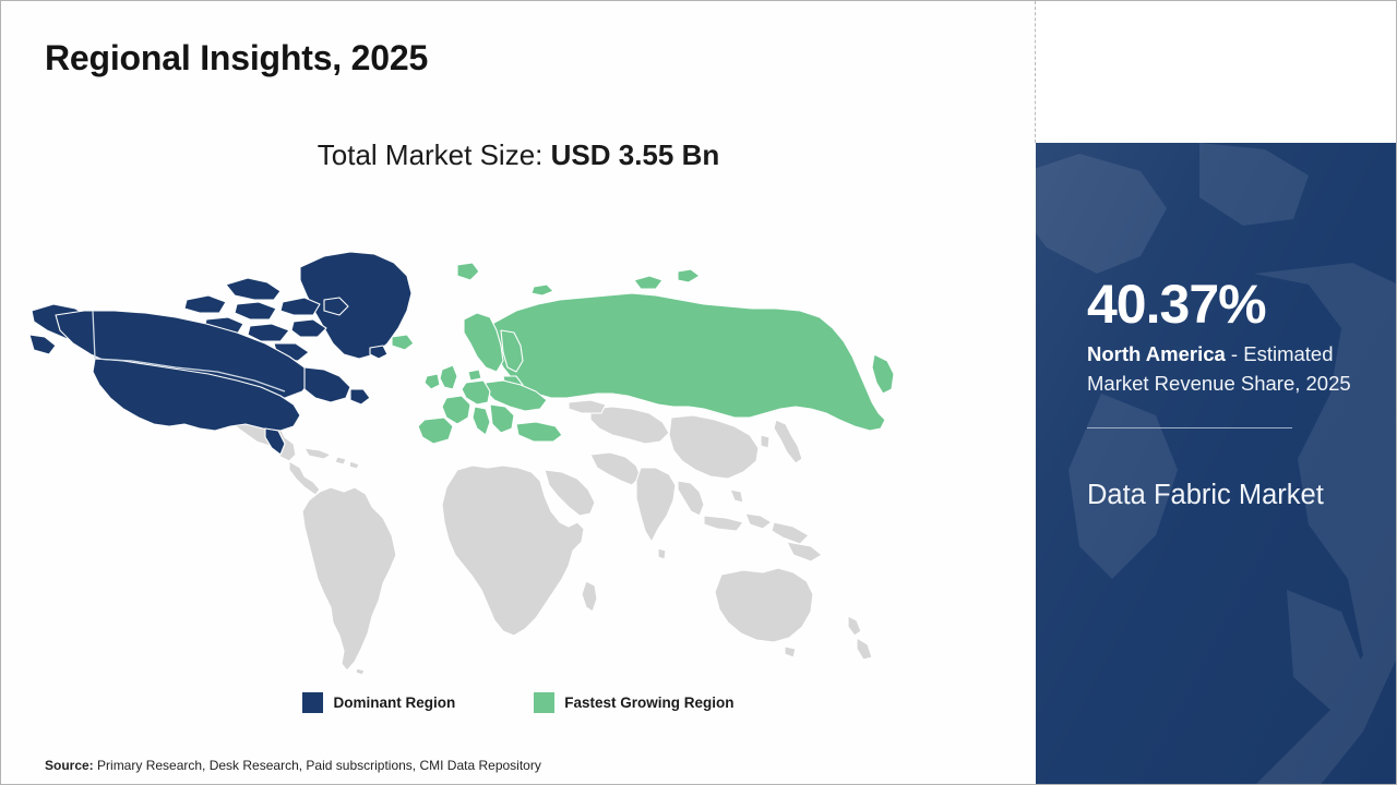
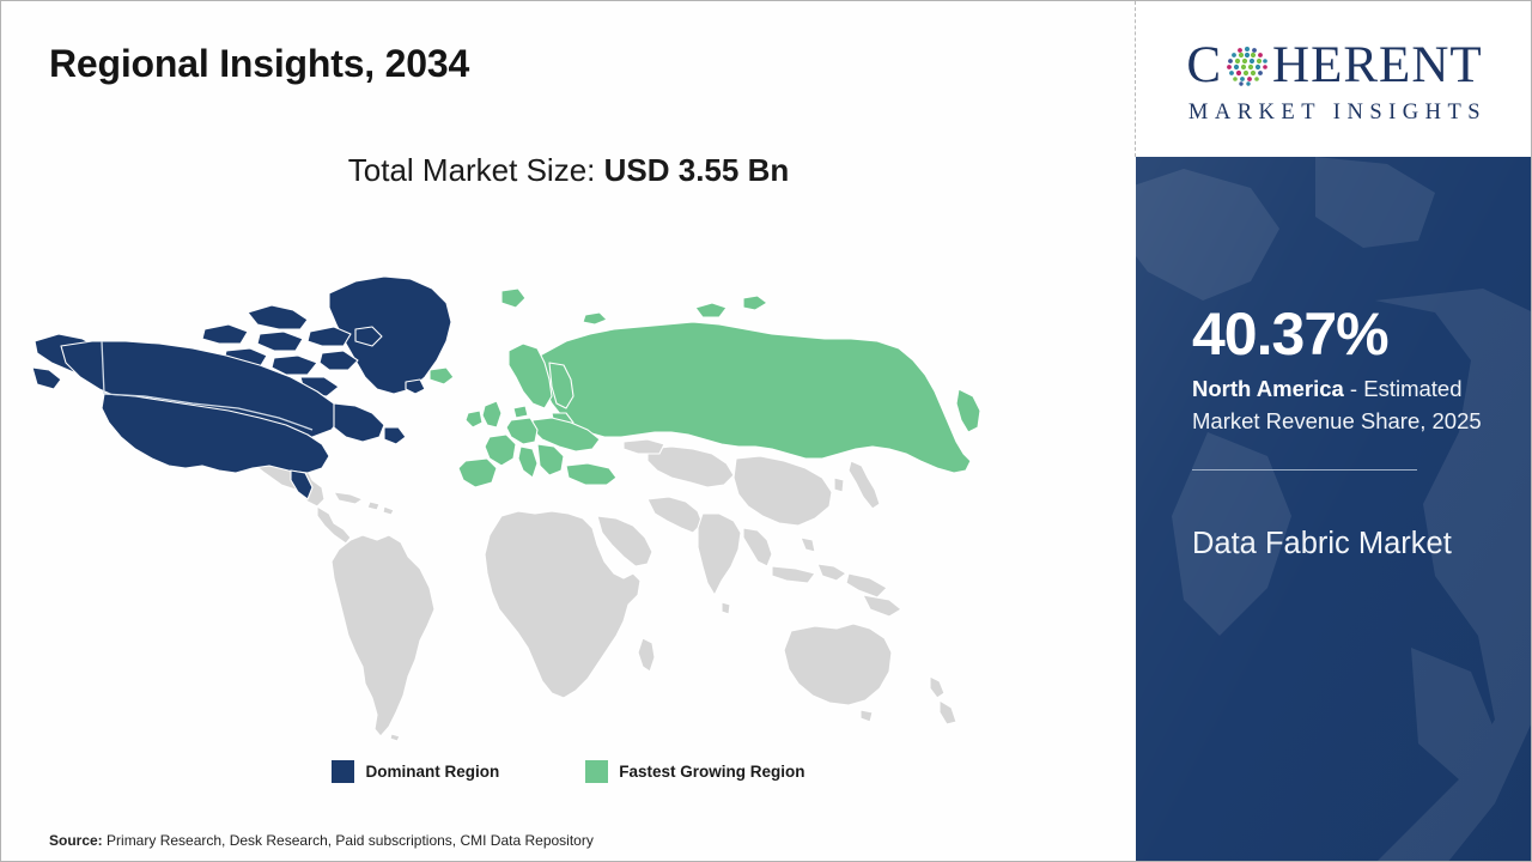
- Regional Insights, 2025
+ Regional Insights, 2034
  Total Market Size: USD 3.55 Bn
  Dominant Region
  Fastest Growing Region
  Source: Primary Research, Desk Research, Paid subscriptions, CMI Data Repository
+ C
+ HERENT
+ MARKET INSIGHTS
  40.37%
  North America - Estimated Market Revenue Share, 2025
  Data Fabric Market
